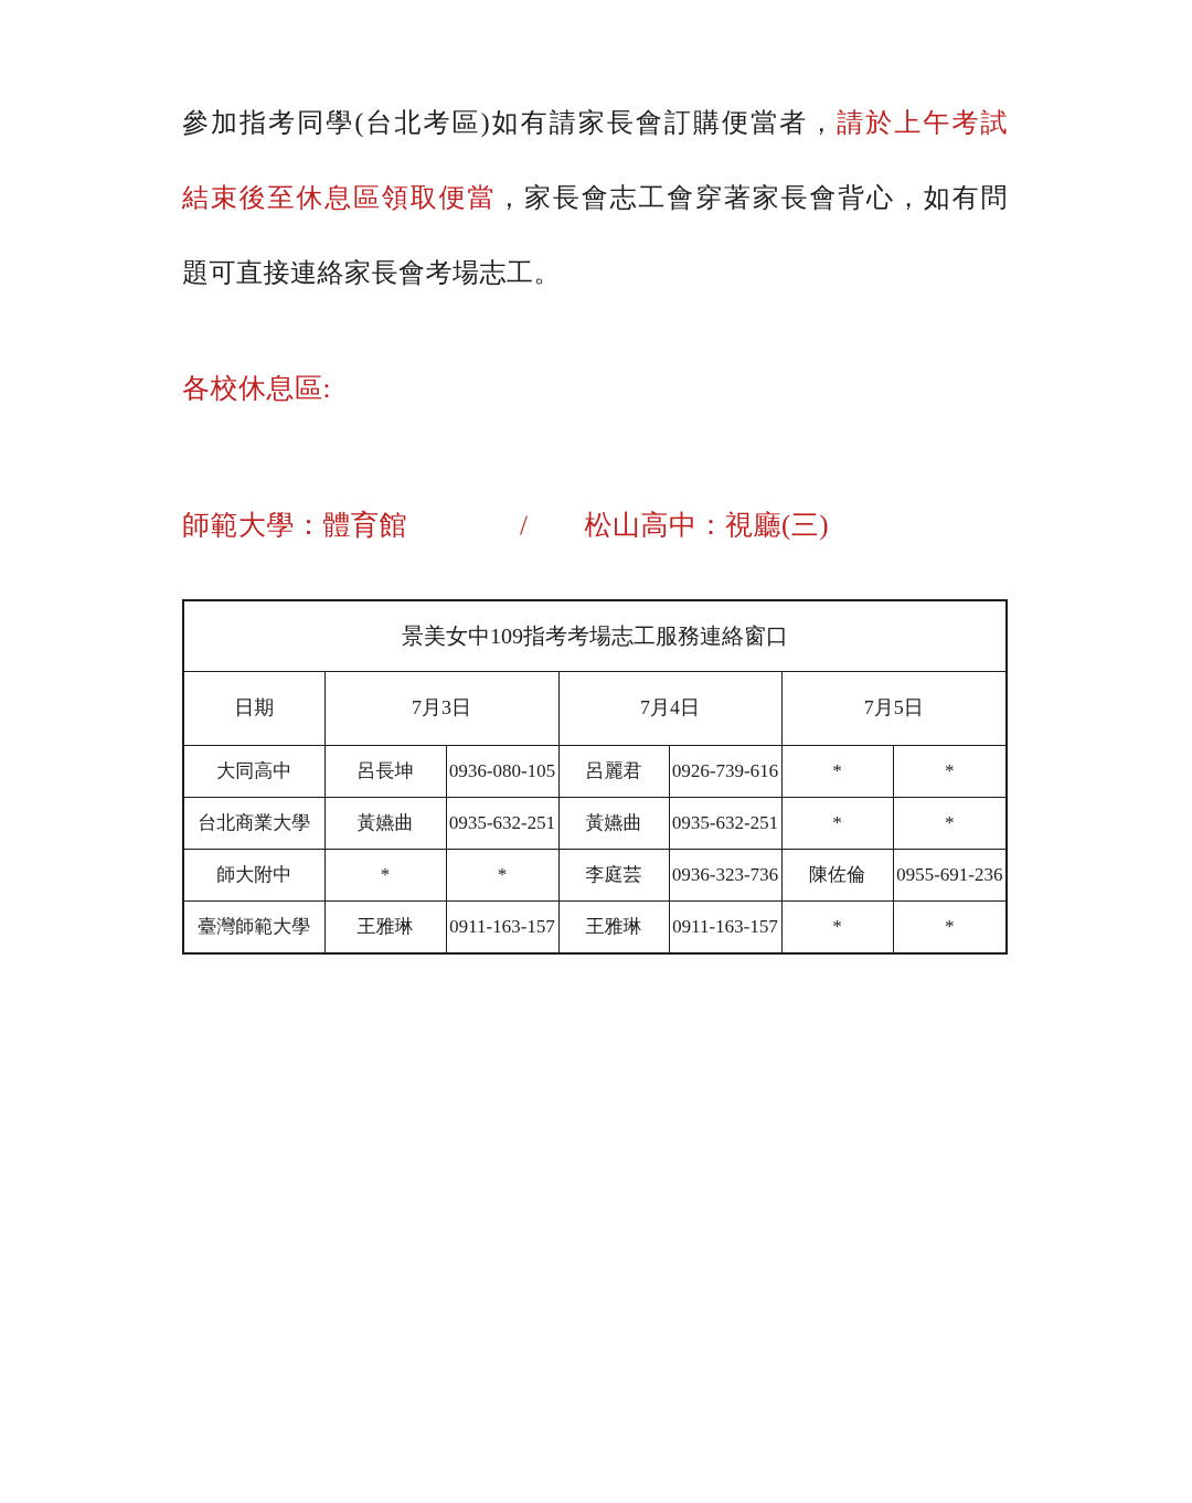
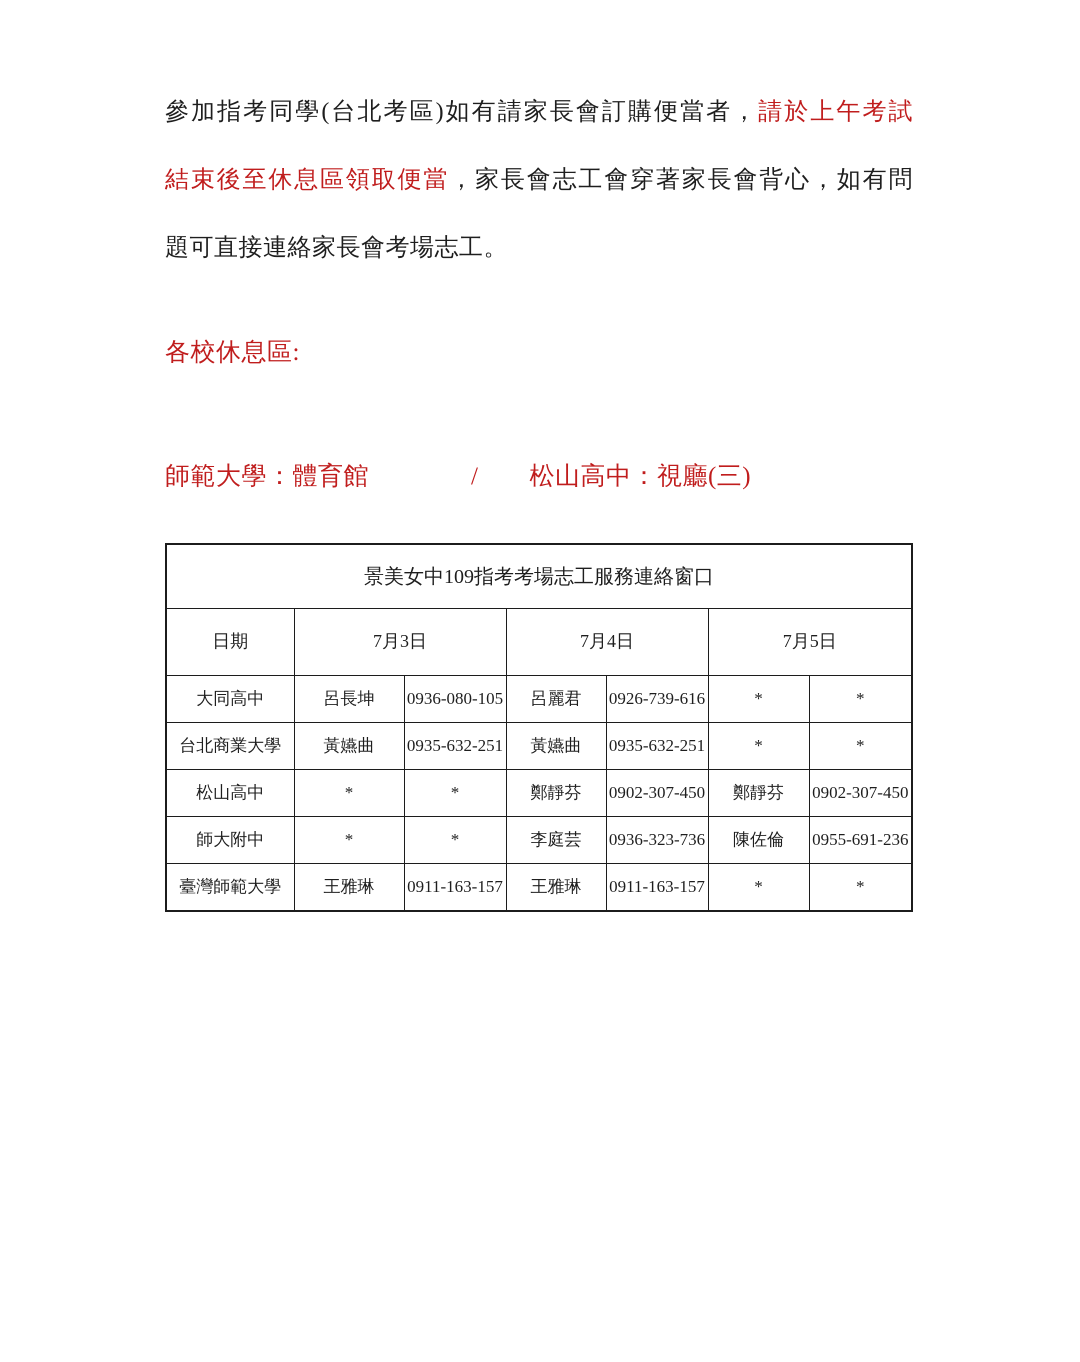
  參加指考同學(台北考區)如有請家長會訂購便當者，請於上午考試
  結束後至休息區領取便當，家長會志工會穿著家長會背心，如有問
  題可直接連絡家長會考場志工。
  各校休息區:
  師範大學：體育館 / 松山高中：視廳(三)
  景美女中109指考考場志工服務連絡窗口
  日期	7月3日	7月4日	7月5日
  大同高中	呂長坤	0936-080-105	呂麗君	0926-739-616	*	*
  台北商業大學	黃嬿曲	0935-632-251	黃嬿曲	0935-632-251	*	*
+ 松山高中	*	*	鄭靜芬	0902-307-450	鄭靜芬	0902-307-450
  師大附中	*	*	李庭芸	0936-323-736	陳佐倫	0955-691-236
  臺灣師範大學	王雅琳	0911-163-157	王雅琳	0911-163-157	*	*
